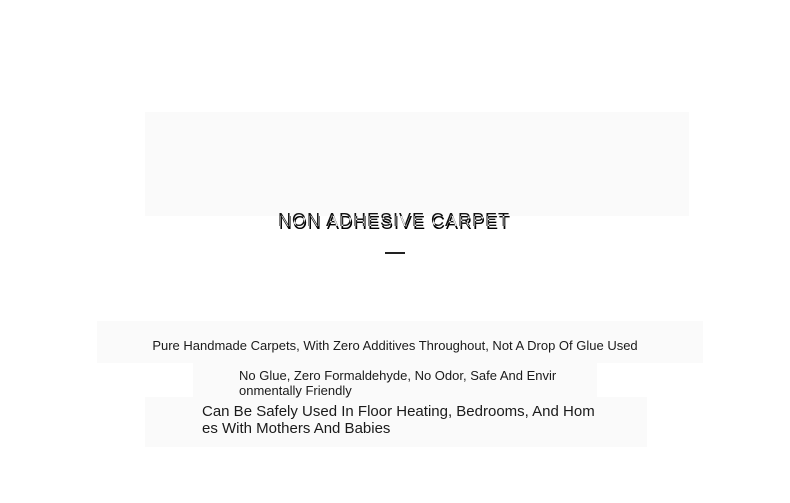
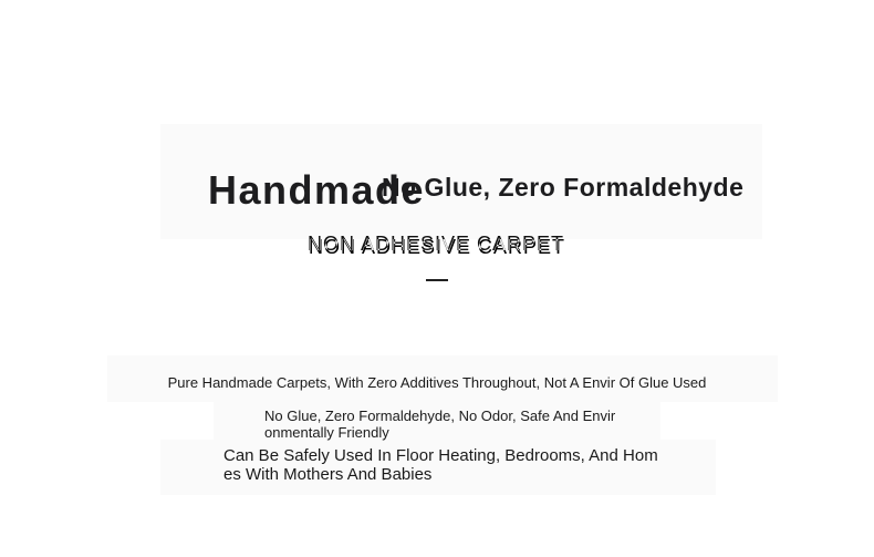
+ No Glue, Zero Formaldehyde
+ Handmade
  NON ADHESIVE CARPET
- Pure Handmade Carpets, With Zero Additives Throughout, Not A Drop Of Glue Used
+ Pure Handmade Carpets, With Zero Additives Throughout, Not A Envir Of Glue Used
  No Glue, Zero Formaldehyde, No Odor, Safe And Envir
  onmentally Friendly
  Can Be Safely Used In Floor Heating, Bedrooms, And Hom
  es With Mothers And Babies
